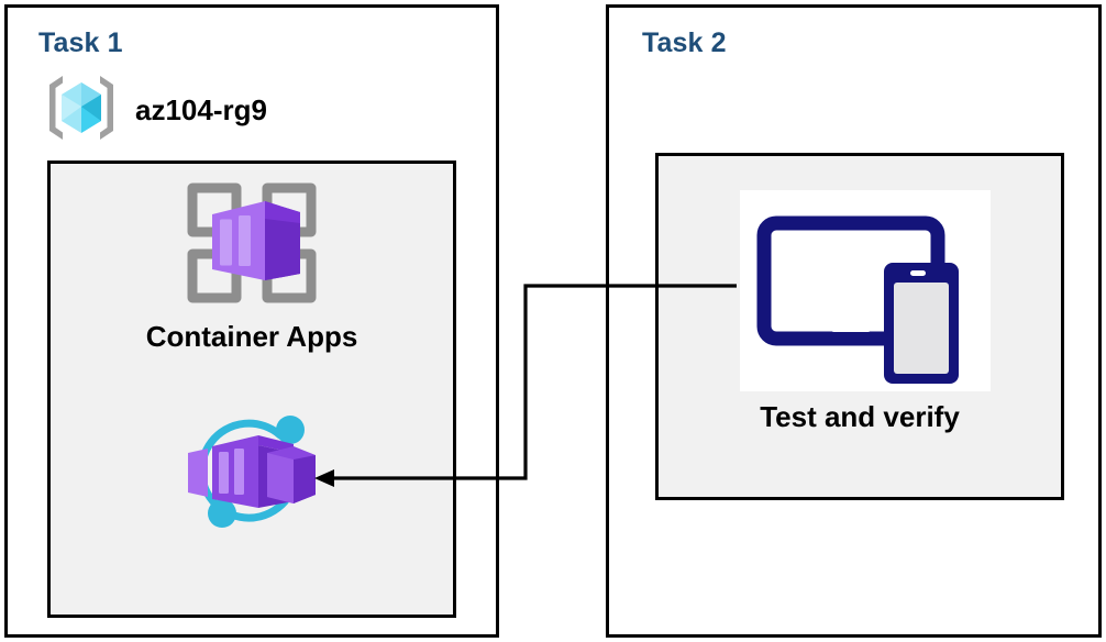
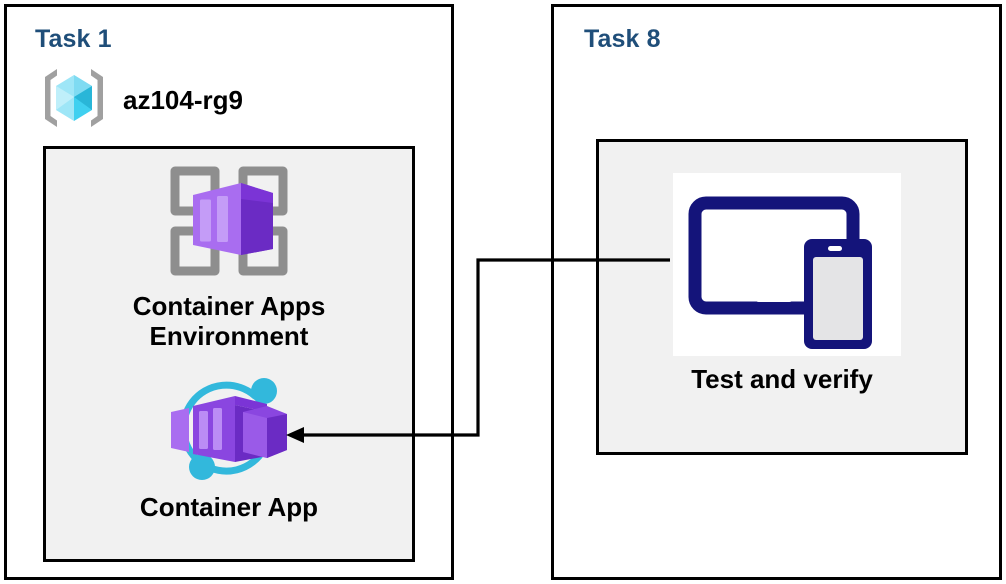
  Task 1
  az104-rg9
  Container Apps
+ Environment
+ Container App
- Task 2
+ Task 8
  Test and verify
